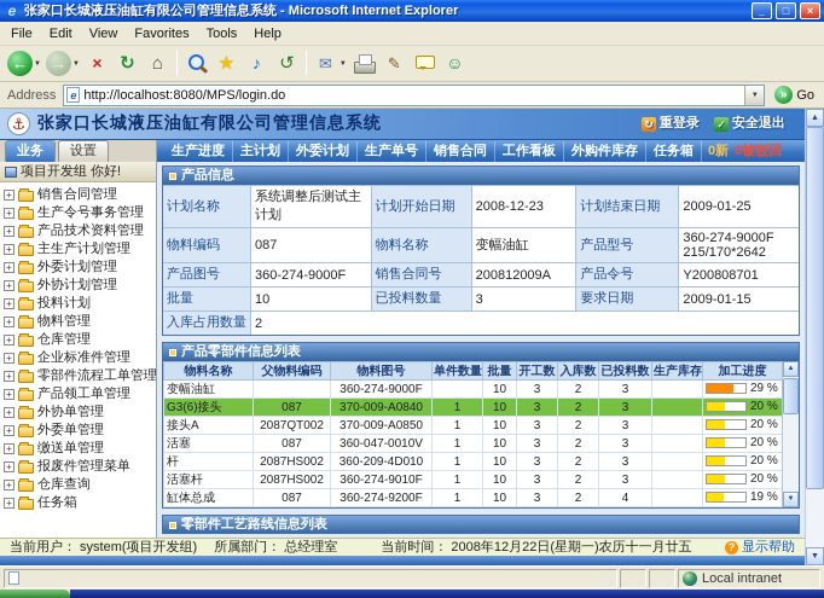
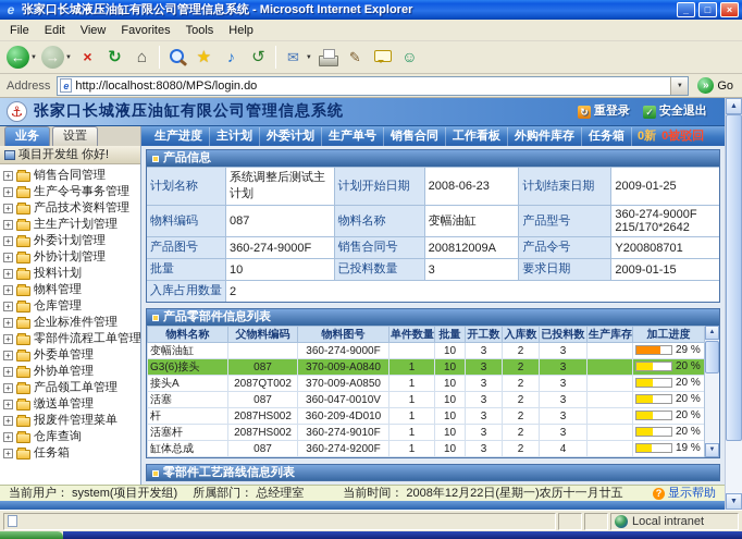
  e
  张家口长城液压油缸有限公司管理信息系统 - Microsoft Internet Explorer
  _
  □
  ×
  File
  Edit
  View
  Favorites
  Tools
  Help
  ←
  →
  ×
  ↻
  ⌂
  ★
  ♪
  ↺
  ✉
  ✎
  ☺
  Address
  e
  http://localhost:8080/MPS/login.do
  »
  Go
  ⚓
  张家口长城液压油缸有限公司管理信息系统
  ↻
  重登录
  ✓
  安全退出
  业务
  设置
  生产进度
  主计划
  外委计划
  生产单号
  销售合同
  工作看板
  外购件库存
  任务箱
  0新
  0被驳回
  项目开发组 你好!
  +
  销售合同管理
  +
  生产令号事务管理
  +
  产品技术资料管理
  +
  主生产计划管理
  +
  外委计划管理
  +
  外协计划管理
  +
  投料计划
  +
  物料管理
  +
  仓库管理
  +
  企业标准件管理
  +
  零部件流程工单管理
  +
- 产品领工单管理
+ 外委单管理
  +
  外协单管理
  +
- 外委单管理
+ 产品领工单管理
  +
  缴送单管理
  +
  报废件管理菜单
  +
  仓库查询
  +
  任务箱
  产品信息
  计划名称
  系统调整后测试主计划
  计划开始日期
- 2008-12-23
+ 2008-06-23
  计划结束日期
  2009-01-25
  物料编码
  087
  物料名称
  变幅油缸
  产品型号
  360-274-9000F 215/170*2642
  产品图号
  360-274-9000F
  销售合同号
  200812009A
  产品令号
  Y200808701
  批量
  10
  已投料数量
  3
  要求日期
  2009-01-15
  入库占用数量
  2
  产品零部件信息列表
  物料名称	父物料编码	物料图号	单件数量	批量	开工数	入库数	已投料数	生产库存	加工进度
  变幅油缸		360-274-9000F		10	3	2	3		29 %
  G3(6)接头	087	370-009-A0840	1	10	3	2	3		20 %
  接头A	2087QT002	370-009-A0850	1	10	3	2	3		20 %
  活塞	087	360-047-0010V	1	10	3	2	3		20 %
  杆	2087HS002	360-209-4D010	1	10	3	2	3		20 %
  活塞杆	2087HS002	360-274-9010F	1	10	3	2	3		20 %
  缸体总成	087	360-274-9200F	1	10	3	2	4		19 %
  零部件工艺路线信息列表
  当前用户： system(项目开发组) 所属部门： 总经理室
  当前时间： 2008年12月22日(星期一)农历十一月廿五
  ?
  显示帮助
  Local intranet
